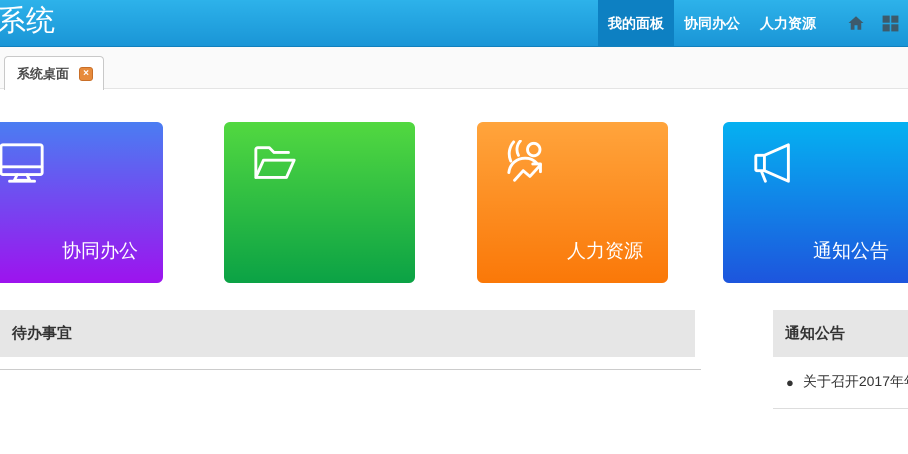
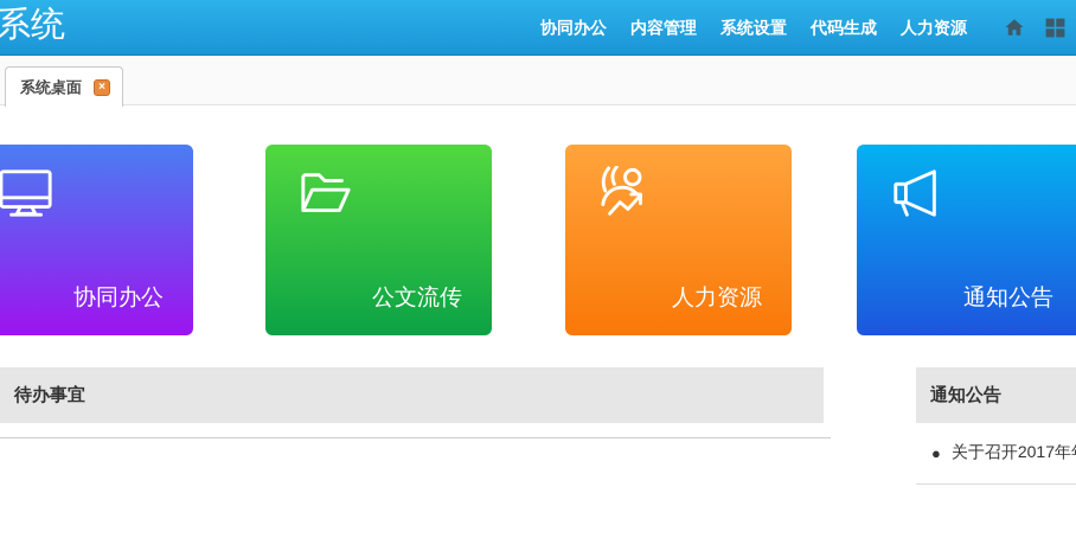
  系统
- 我的面板
  协同办公
+ 内容管理
+ 系统设置
+ 代码生成
  人力资源
  系统桌面
  ×
  协同办公
+ 公文流传
  人力资源
  通知公告
  待办事宜
  通知公告
  ●
  关于召开2017年
